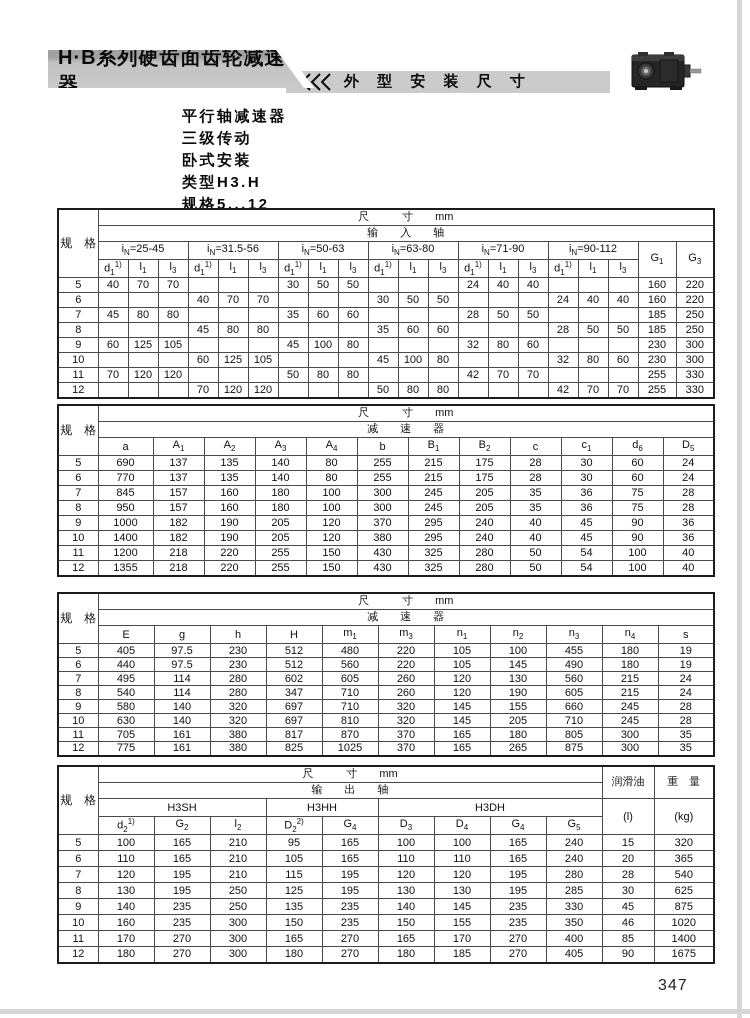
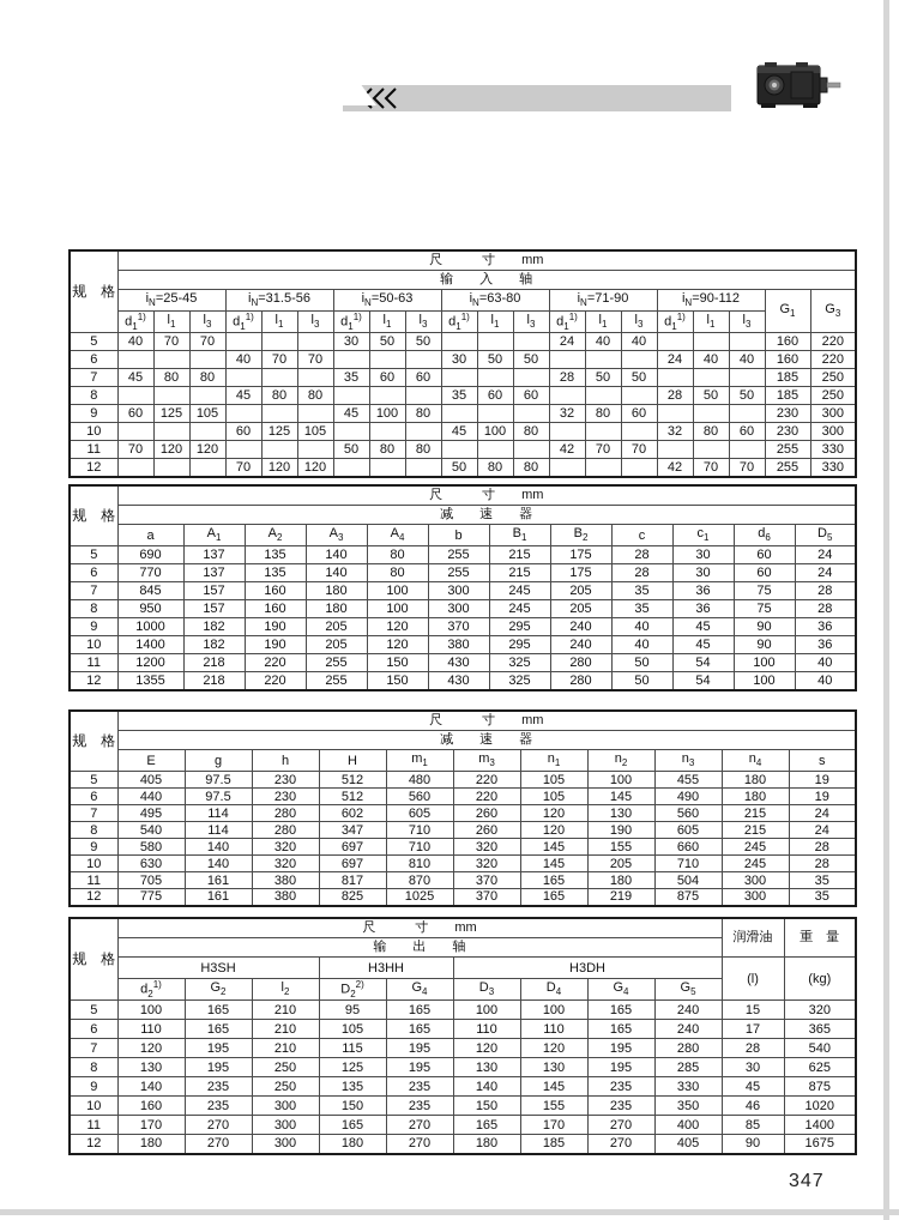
- H·B系列硬齿面齿轮减速器
- 外 型 安 装 尺 寸
- 平行轴减速器
- 三级传动
- 卧式安装
- 类型H3.H
- 规格5...12
  规 格	尺 寸 mm
  输 入 轴
  iN=25-45	iN=31.5-56	iN=50-63	iN=63-80	iN=71-90	iN=90-112	G1	G3
  d11)	l1	l3	d11)	l1	l3	d11)	l1	l3	d11)	l1	l3	d11)	l1	l3	d11)	l1	l3
  5	40	70	70				30	50	50				24	40	40				160	220
  6				40	70	70				30	50	50				24	40	40	160	220
  7	45	80	80				35	60	60				28	50	50				185	250
  8				45	80	80				35	60	60				28	50	50	185	250
  9	60	125	105				45	100	80				32	80	60				230	300
  10				60	125	105				45	100	80				32	80	60	230	300
  11	70	120	120				50	80	80				42	70	70				255	330
  12				70	120	120				50	80	80				42	70	70	255	330
  规 格	尺 寸 mm
  减 速 器
  a	A1	A2	A3	A4	b	B1	B2	c	c1	d6	D5
  5	690	137	135	140	80	255	215	175	28	30	60	24
  6	770	137	135	140	80	255	215	175	28	30	60	24
  7	845	157	160	180	100	300	245	205	35	36	75	28
  8	950	157	160	180	100	300	245	205	35	36	75	28
  9	1000	182	190	205	120	370	295	240	40	45	90	36
  10	1400	182	190	205	120	380	295	240	40	45	90	36
  11	1200	218	220	255	150	430	325	280	50	54	100	40
  12	1355	218	220	255	150	430	325	280	50	54	100	40
  规 格	尺 寸 mm
  减 速 器
  E	g	h	H	m1	m3	n1	n2	n3	n4	s
  5	405	97.5	230	512	480	220	105	100	455	180	19
  6	440	97.5	230	512	560	220	105	145	490	180	19
  7	495	114	280	602	605	260	120	130	560	215	24
  8	540	114	280	347	710	260	120	190	605	215	24
  9	580	140	320	697	710	320	145	155	660	245	28
  10	630	140	320	697	810	320	145	205	710	245	28
- 11	705	161	380	817	870	370	165	180	805	300	35
+ 11	705	161	380	817	870	370	165	180	504	300	35
- 12	775	161	380	825	1025	370	165	265	875	300	35
+ 12	775	161	380	825	1025	370	165	219	875	300	35
  规 格	尺 寸 mm	润滑油	重 量
  输 出 轴
  H3SH	H3HH	H3DH	(l)	(kg)
  d21)	G2	l2	D22)	G4	D3	D4	G4	G5
  5	100	165	210	95	165	100	100	165	240	15	320
- 6	110	165	210	105	165	110	110	165	240	20	365
+ 6	110	165	210	105	165	110	110	165	240	17	365
  7	120	195	210	115	195	120	120	195	280	28	540
  8	130	195	250	125	195	130	130	195	285	30	625
  9	140	235	250	135	235	140	145	235	330	45	875
  10	160	235	300	150	235	150	155	235	350	46	1020
  11	170	270	300	165	270	165	170	270	400	85	1400
  12	180	270	300	180	270	180	185	270	405	90	1675
  347
